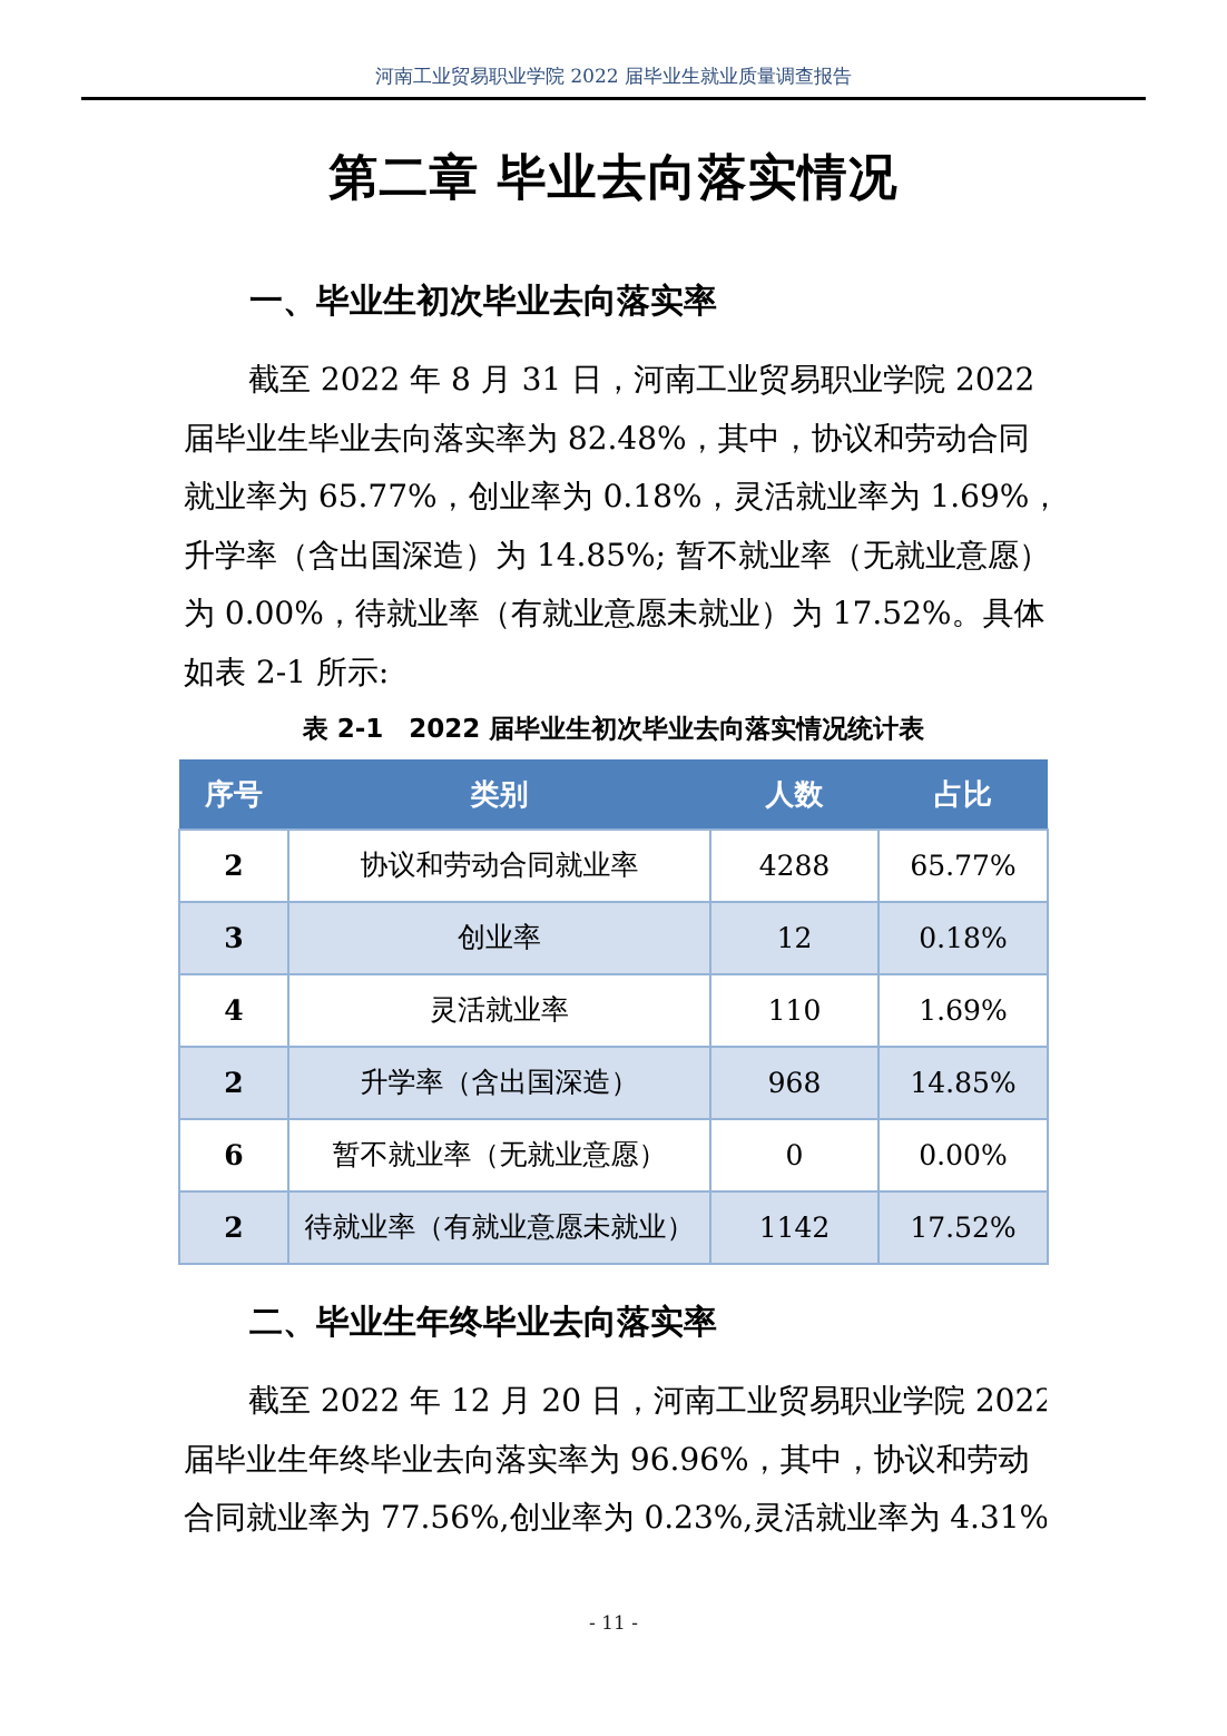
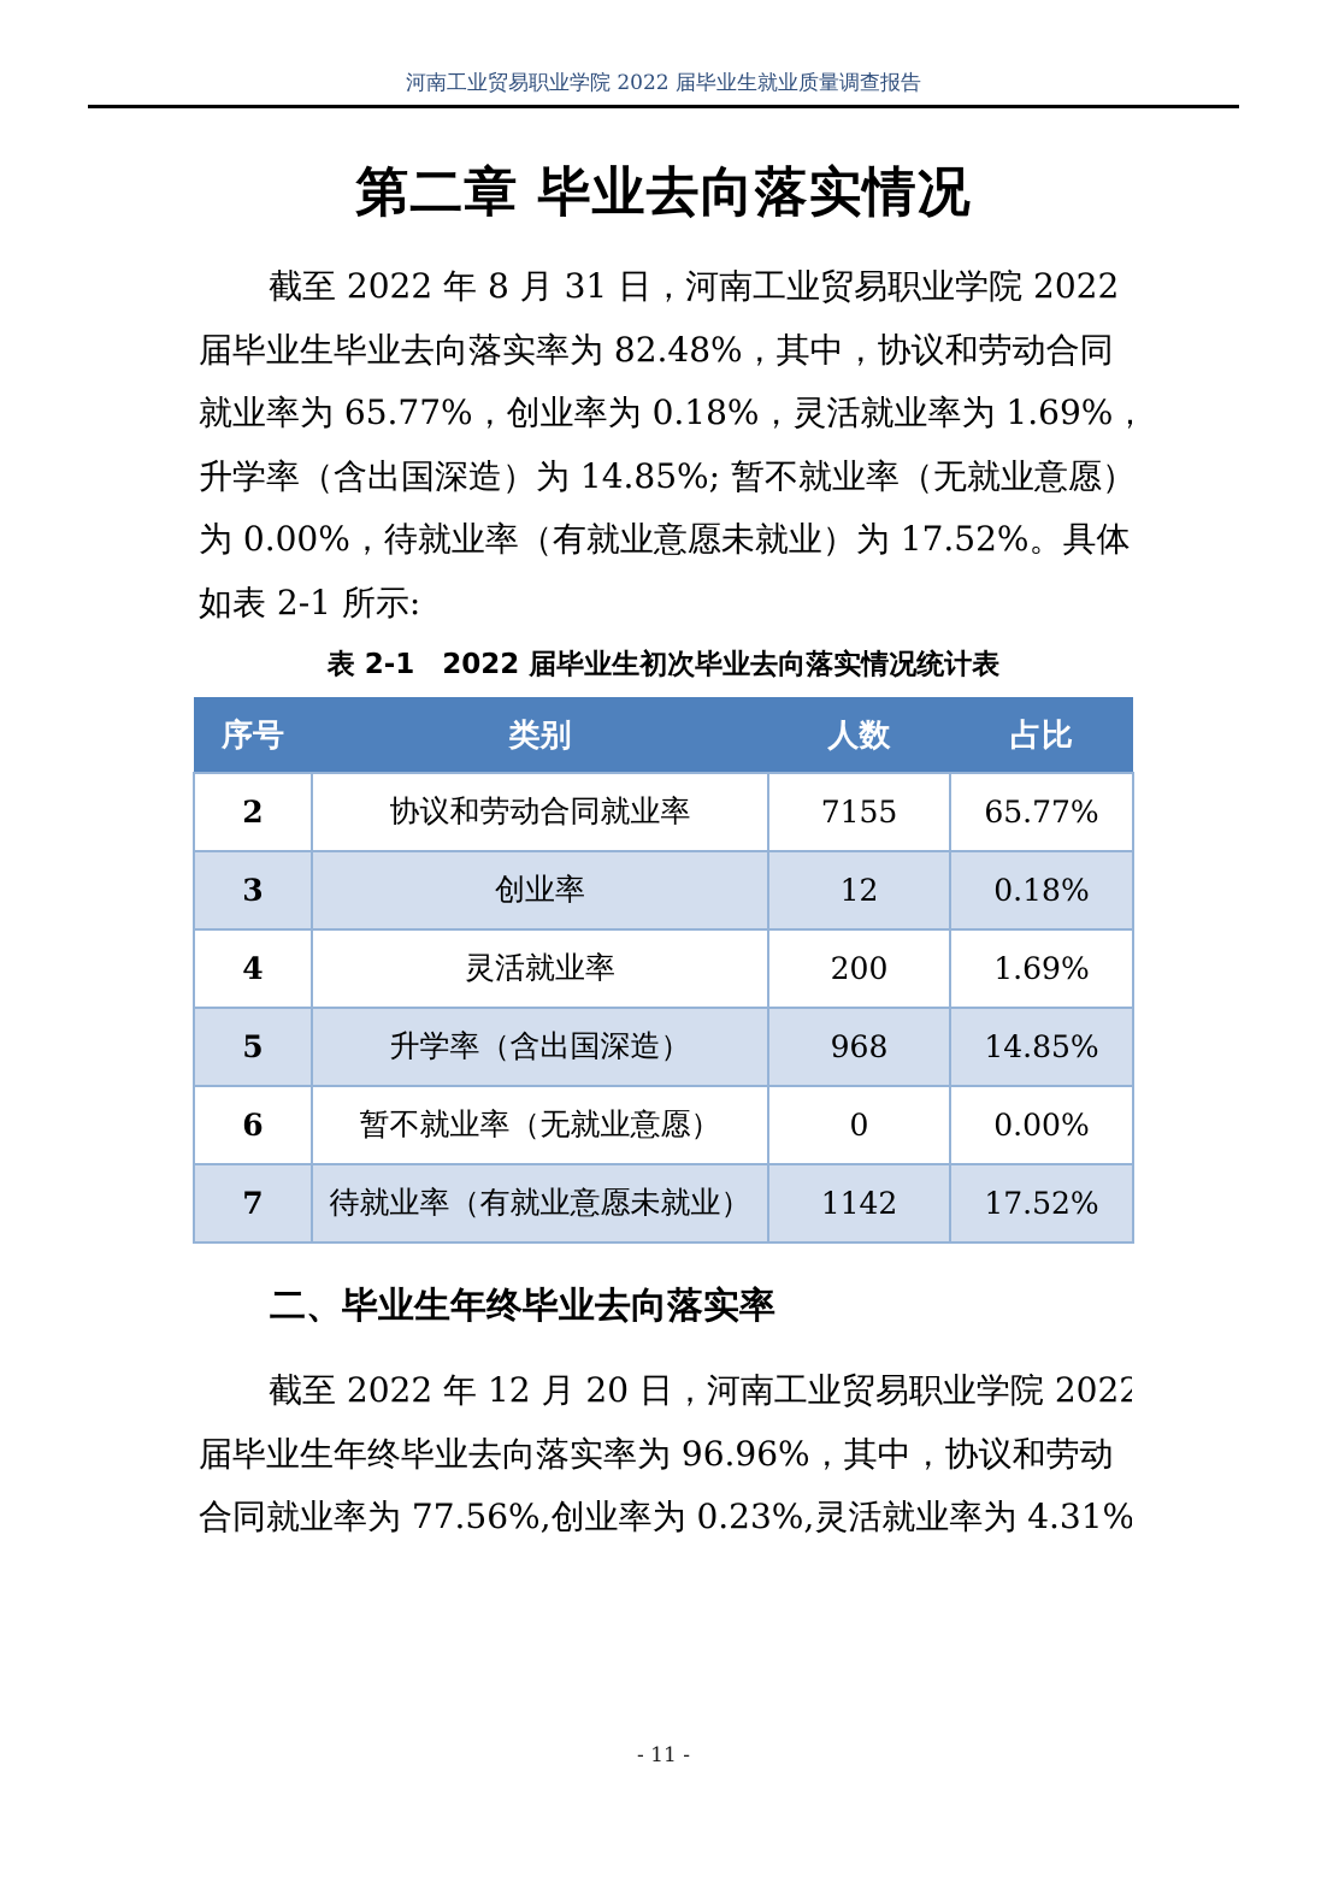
  河南工业贸易职业学院 2022 届毕业生就业质量调查报告
  第二章 毕业去向落实情况
- 一、毕业生初次毕业去向落实率
  截至 2022 年 8 月 31 日，河南工业贸易职业学院 2022
  届毕业生毕业去向落实率为 82.48%，其中，协议和劳动合同
  就业率为 65.77%，创业率为 0.18%，灵活就业率为 1.69%，
  升学率（含出国深造）为 14.85%; 暂不就业率（无就业意愿）
  为 0.00%，待就业率（有就业意愿未就业）为 17.52%。具体
  如表 2-1 所示:
  表 2-1 2022 届毕业生初次毕业去向落实情况统计表
  序号	类别	人数	占比
- 2	协议和劳动合同就业率	4288	65.77%
+ 2	协议和劳动合同就业率	7155	65.77%
  3	创业率	12	0.18%
- 4	灵活就业率	110	1.69%
+ 4	灵活就业率	200	1.69%
- 2	升学率（含出国深造）	968	14.85%
+ 5	升学率（含出国深造）	968	14.85%
  6	暂不就业率（无就业意愿）	0	0.00%
- 2	待就业率（有就业意愿未就业）	1142	17.52%
+ 7	待就业率（有就业意愿未就业）	1142	17.52%
  二、毕业生年终毕业去向落实率
  截至 2022 年 12 月 20 日，河南工业贸易职业学院 2022
  届毕业生年终毕业去向落实率为 96.96%，其中，协议和劳动
  合同就业率为 77.56%,创业率为 0.23%,灵活就业率为 4.31%
  - 11 -
